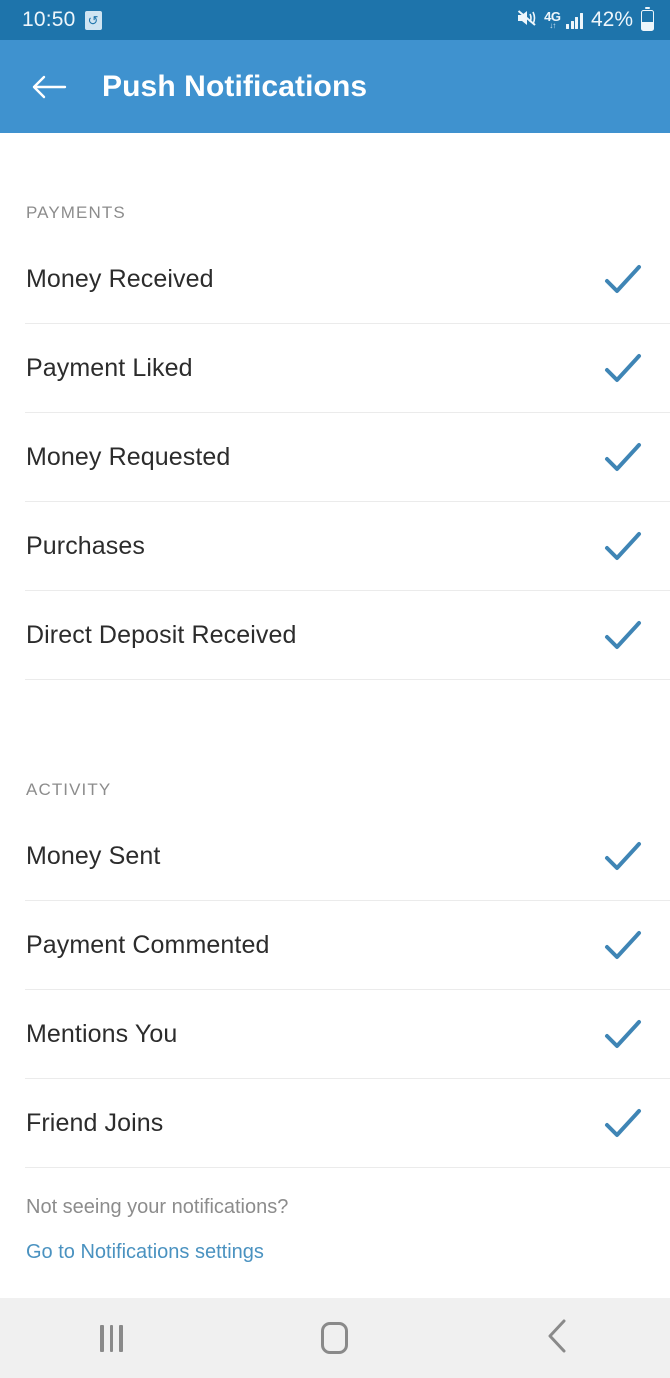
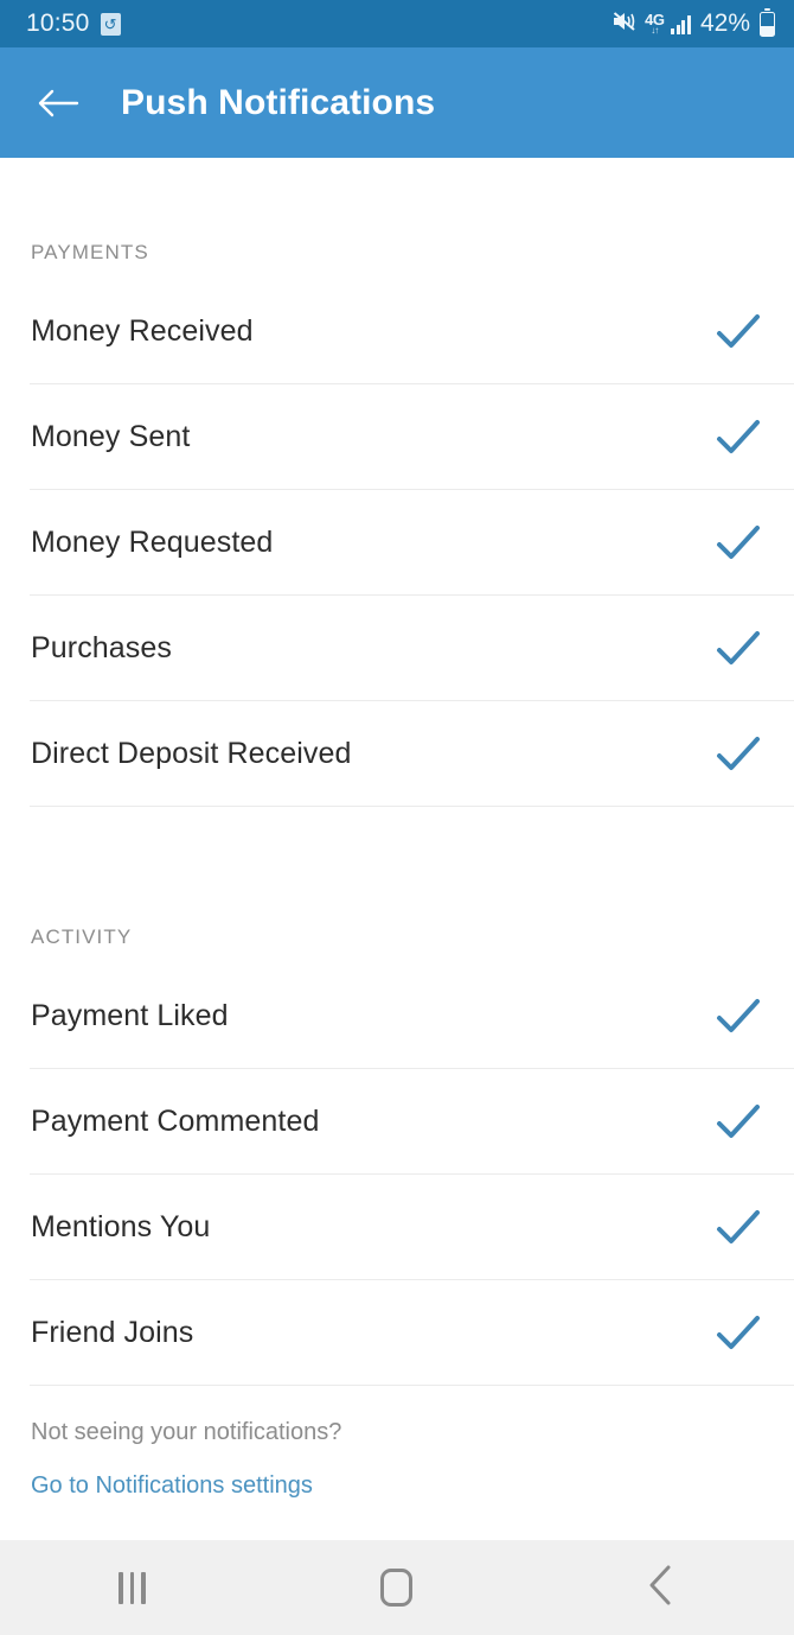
  10:50
  ↺
  4G
  ↓↑
  42%
  Push Notifications
  PAYMENTS
  Money Received
- Payment Liked
+ Money Sent
  Money Requested
  Purchases
  Direct Deposit Received
  ACTIVITY
- Money Sent
+ Payment Liked
  Payment Commented
  Mentions You
  Friend Joins
  Not seeing your notifications?
  Go to Notifications settings
